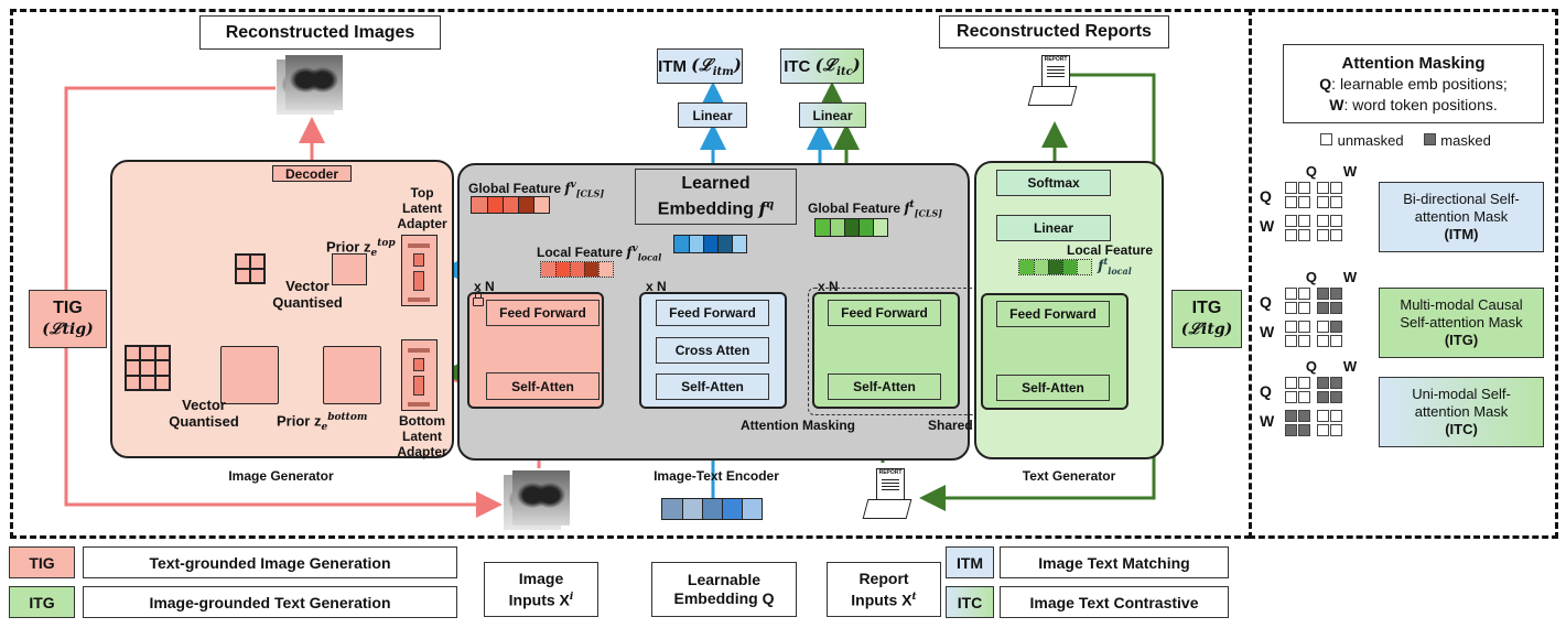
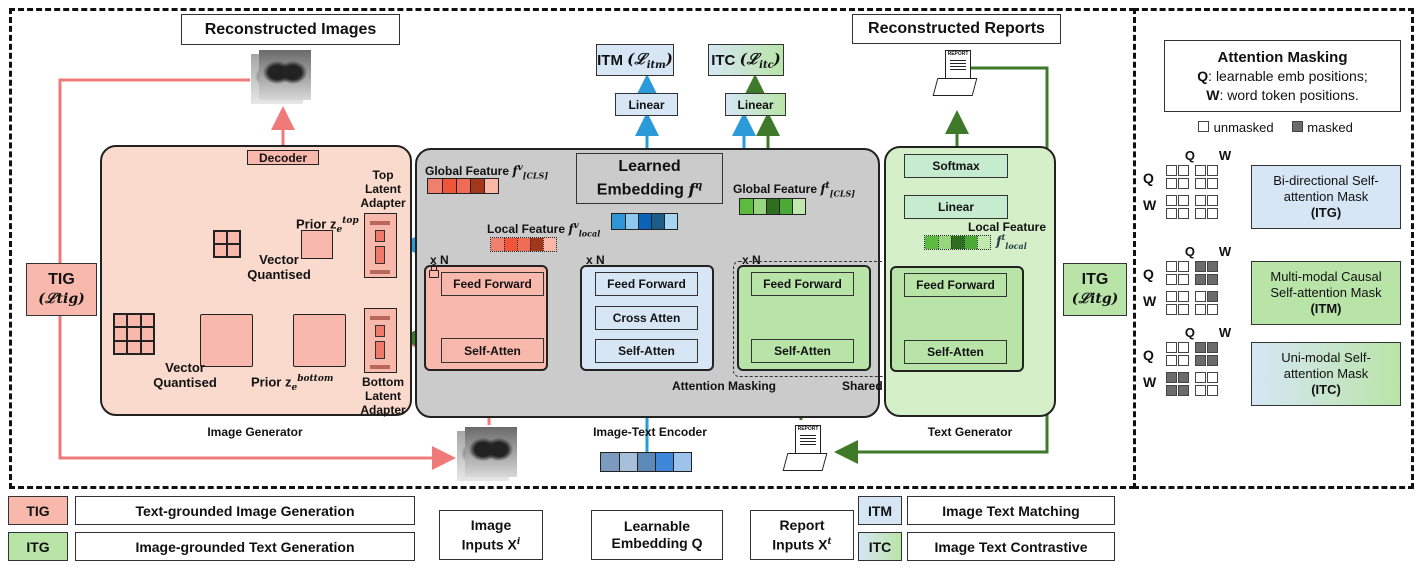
  Reconstructed Images
  TIG
  (ℒtig)
  Decoder
  Top Latent Adapter
  Bottom Latent Adapter
  Prior zetop
  Vector Quantised
  Vector Quantised
  Prior zebottom
  Image Generator
  Learned
  Embedding fq
  Global Feature fv[CLS]
  Local Feature fvlocal
  Global Feature ft[CLS]
  x N
  x N
  x N
  Feed Forward
  Self-Atten
  Feed Forward
  Cross Atten
  Self-Atten
  Feed Forward
  Self-Atten
  Attention Masking
  Image-Text Encoder
  ITM
  (ℒitm)
  ITC
  (ℒitc)
  Linear
  Linear
  Reconstructed Reports
  Softmax
  Linear
  Local Feature
  ftlocal
  Feed Forward
  Self-Atten
  Text Generator
  ITG
  (ℒitg)
  Attention Masking
  Q: learnable emb positions;
  W: word token positions.
  unmasked masked
  Q
  W
  Q
  W
  Bi-directional Self-
  attention Mask
- (ITM)
+ (ITG)
  Q
  W
  Q
  W
  Multi-modal Causal
  Self-attention Mask
- (ITG)
+ (ITM)
  Q
  W
  Q
  W
  Uni-modal Self-
  attention Mask
  (ITC)
  TIG
  Text-grounded Image Generation
  ITG
  Image-grounded Text Generation
  Image
  Inputs Xi
  Learnable
  Embedding Q
  Report
  Inputs Xt
  ITM
  Image Text Matching
  ITC
  Image Text Contrastive
